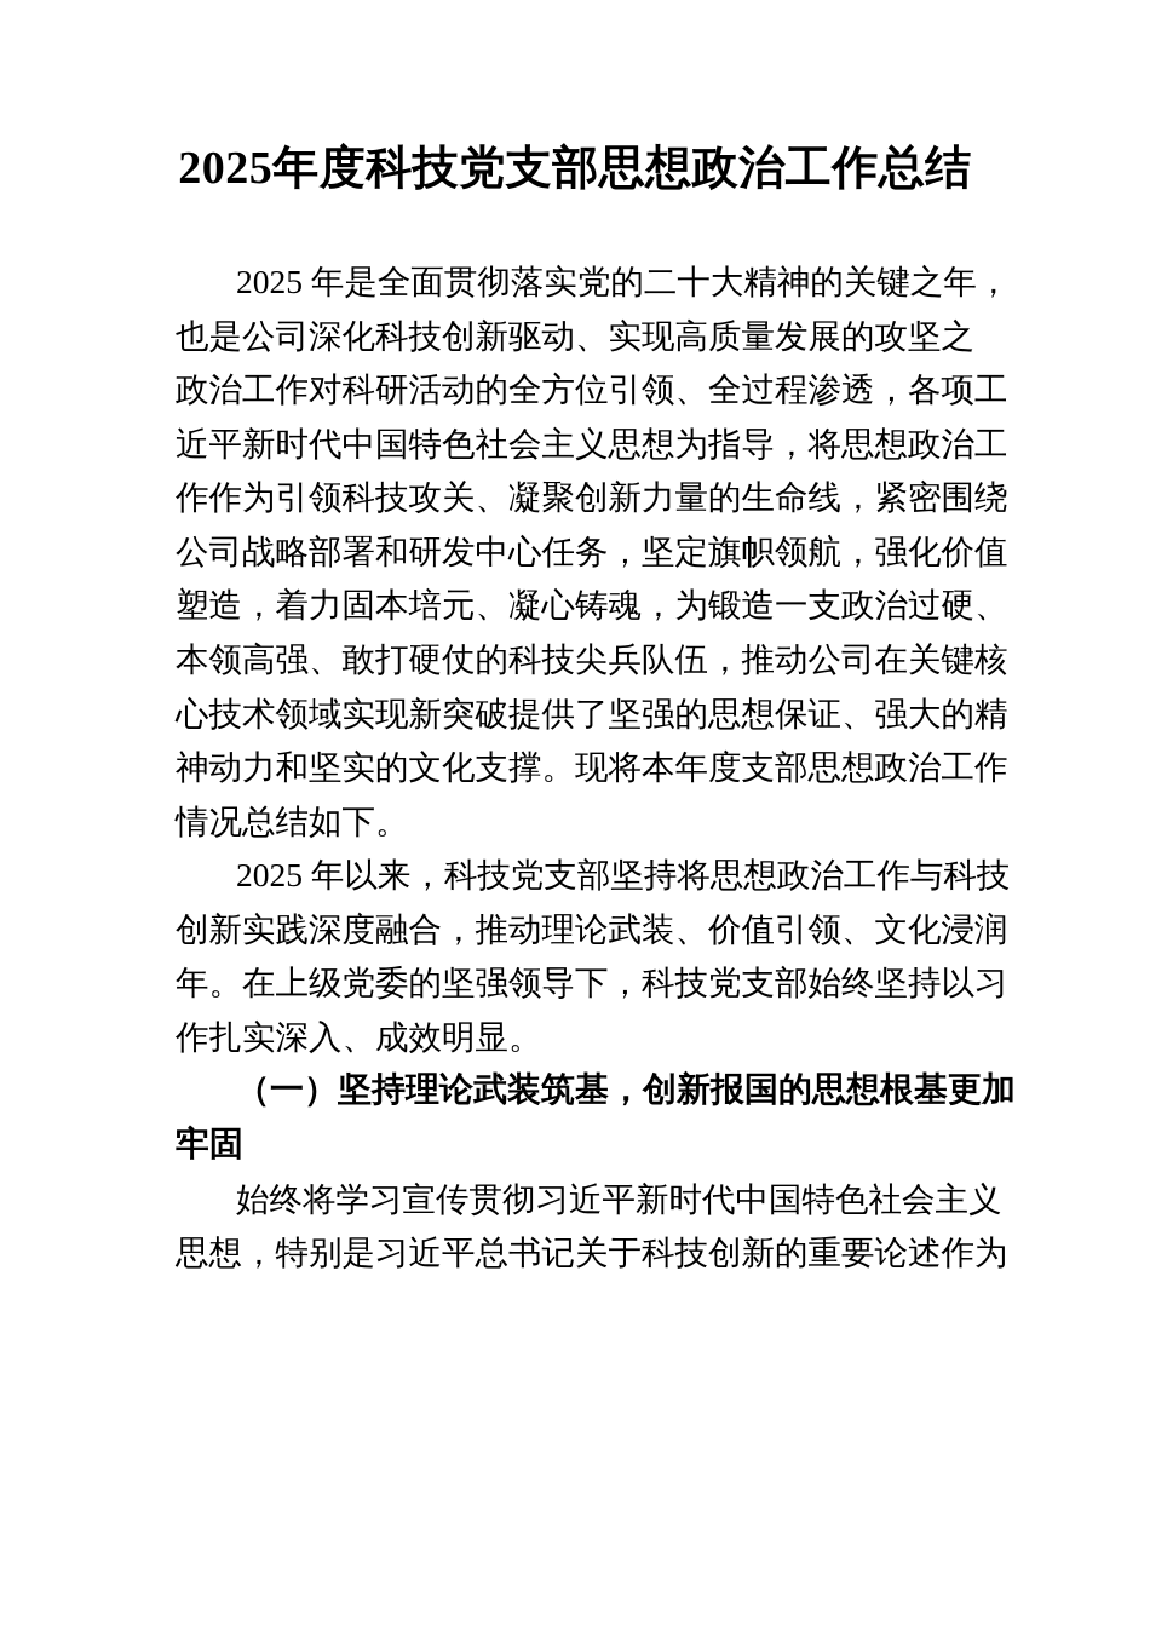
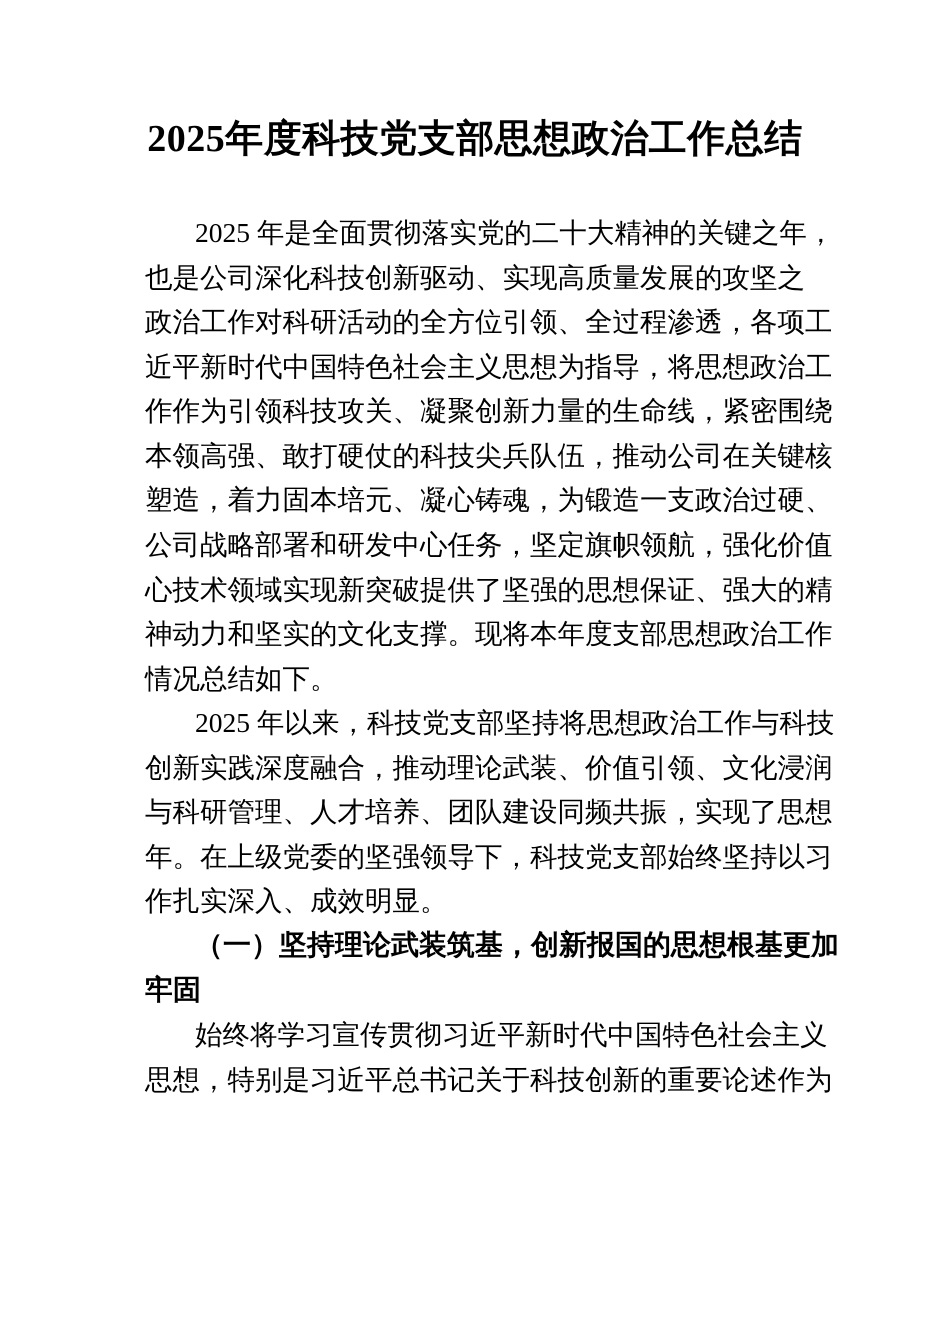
  2025年度科技党支部思想政治工作总结
  2025 年是全面贯彻落实党的二十大精神的关键之年，
  也是公司深化科技创新驱动、实现高质量发展的攻坚之
  政治工作对科研活动的全方位引领、全过程渗透，各项工
  近平新时代中国特色社会主义思想为指导，将思想政治工
  作作为引领科技攻关、凝聚创新力量的生命线，紧密围绕
- 公司战略部署和研发中心任务，坚定旗帜领航，强化价值
+ 本领高强、敢打硬仗的科技尖兵队伍，推动公司在关键核
  塑造，着力固本培元、凝心铸魂，为锻造一支政治过硬、
- 本领高强、敢打硬仗的科技尖兵队伍，推动公司在关键核
+ 公司战略部署和研发中心任务，坚定旗帜领航，强化价值
  心技术领域实现新突破提供了坚强的思想保证、强大的精
  神动力和坚实的文化支撑。现将本年度支部思想政治工作
  情况总结如下。
  2025 年以来，科技党支部坚持将思想政治工作与科技
  创新实践深度融合，推动理论武装、价值引领、文化浸润
+ 与科研管理、人才培养、团队建设同频共振，实现了思想
  年。在上级党委的坚强领导下，科技党支部始终坚持以习
  作扎实深入、成效明显。
  （一）坚持理论武装筑基，创新报国的思想根基更加
  牢固
  始终将学习宣传贯彻习近平新时代中国特色社会主义
  思想，特别是习近平总书记关于科技创新的重要论述作为
